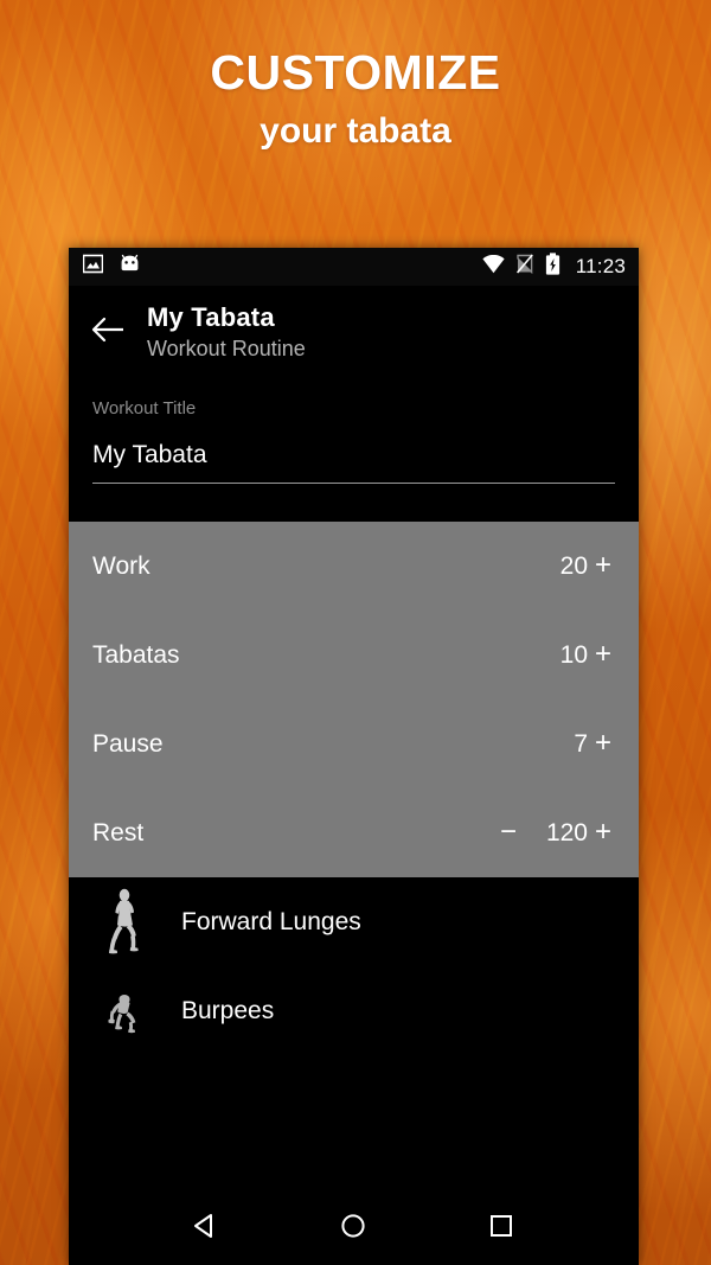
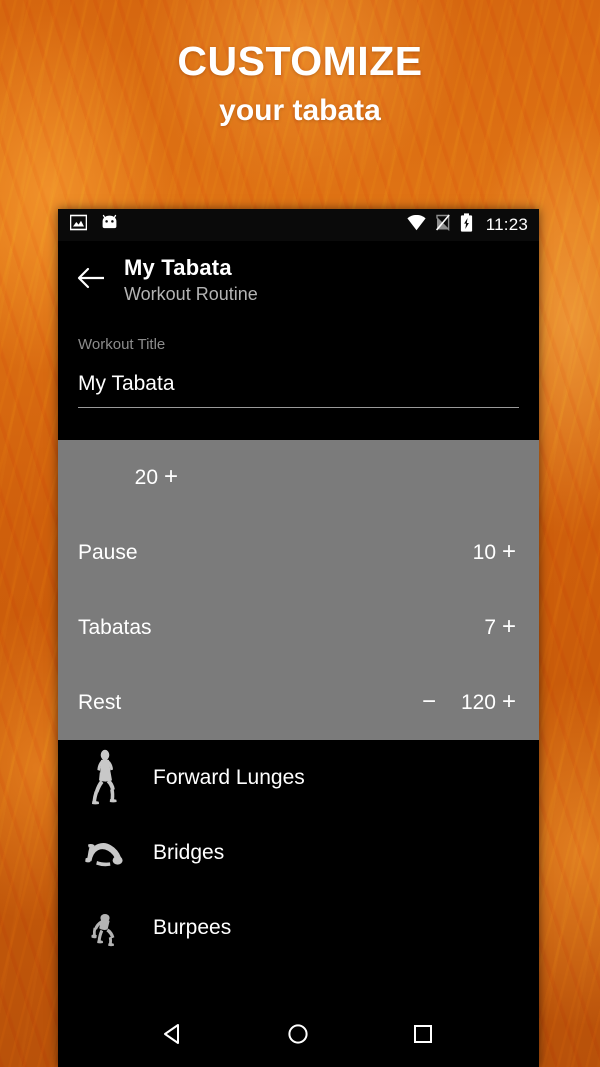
  CUSTOMIZE
  your tabata
  11:23
  My Tabata
  Workout Routine
  Workout Title
  My Tabata
- Work
  20
  +
- Tabatas
+ Pause
  10
  +
- Pause
+ Tabatas
  7
  +
  Rest
  −
  120
  +
  Forward Lunges
+ Bridges
  Burpees
